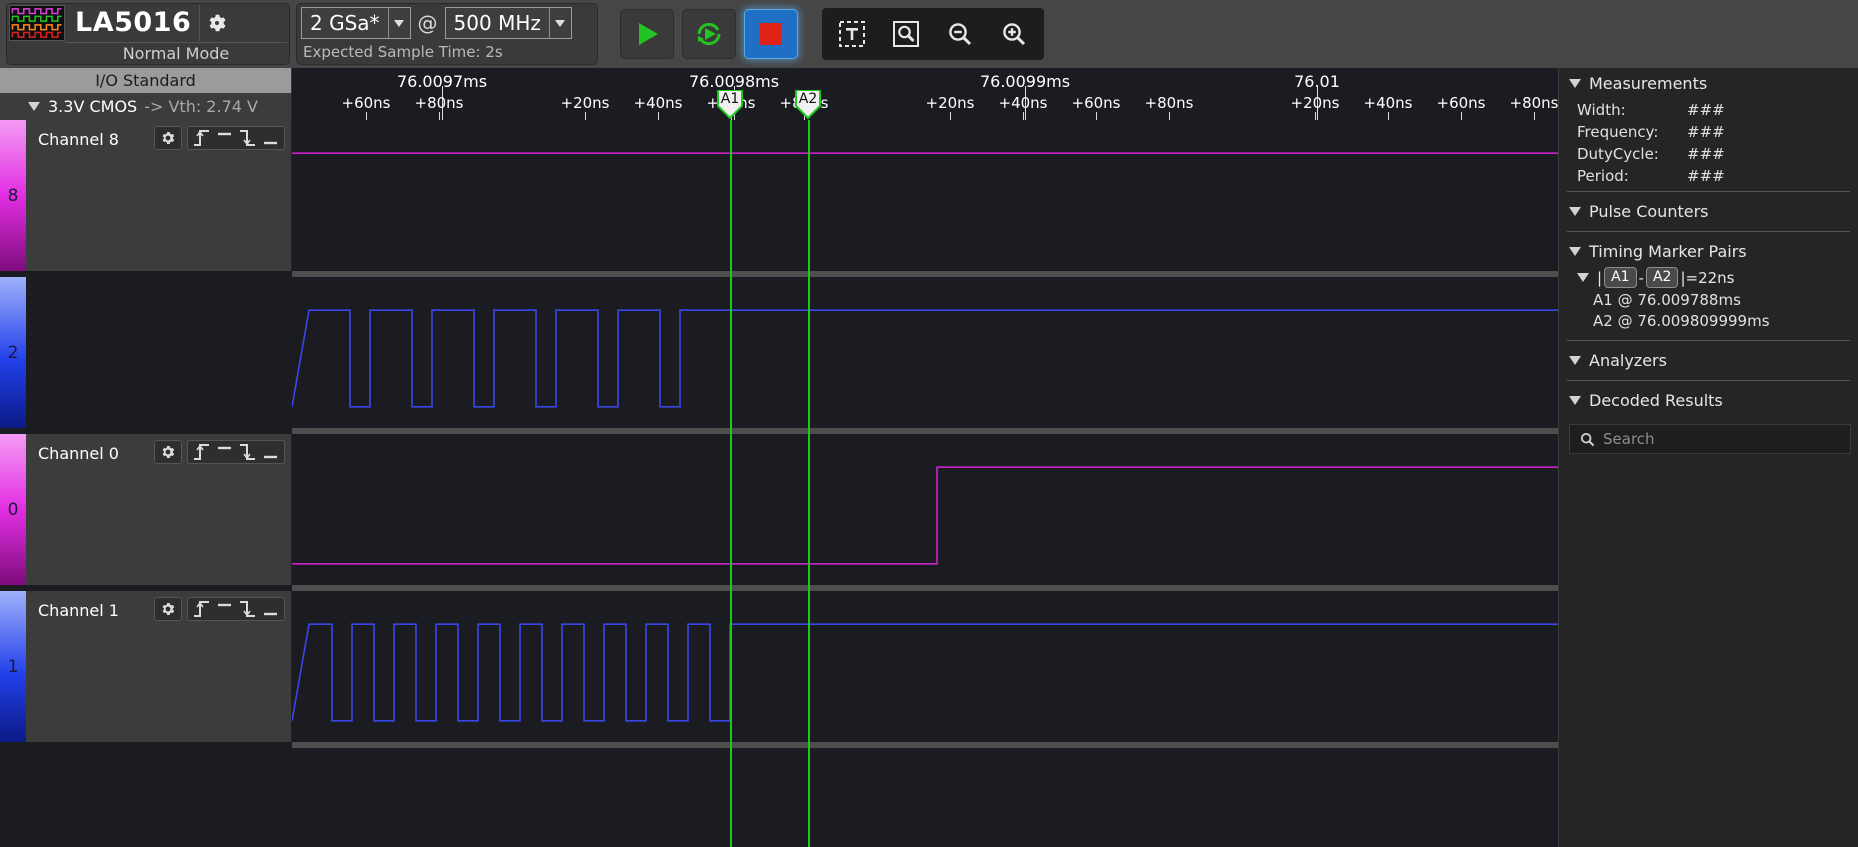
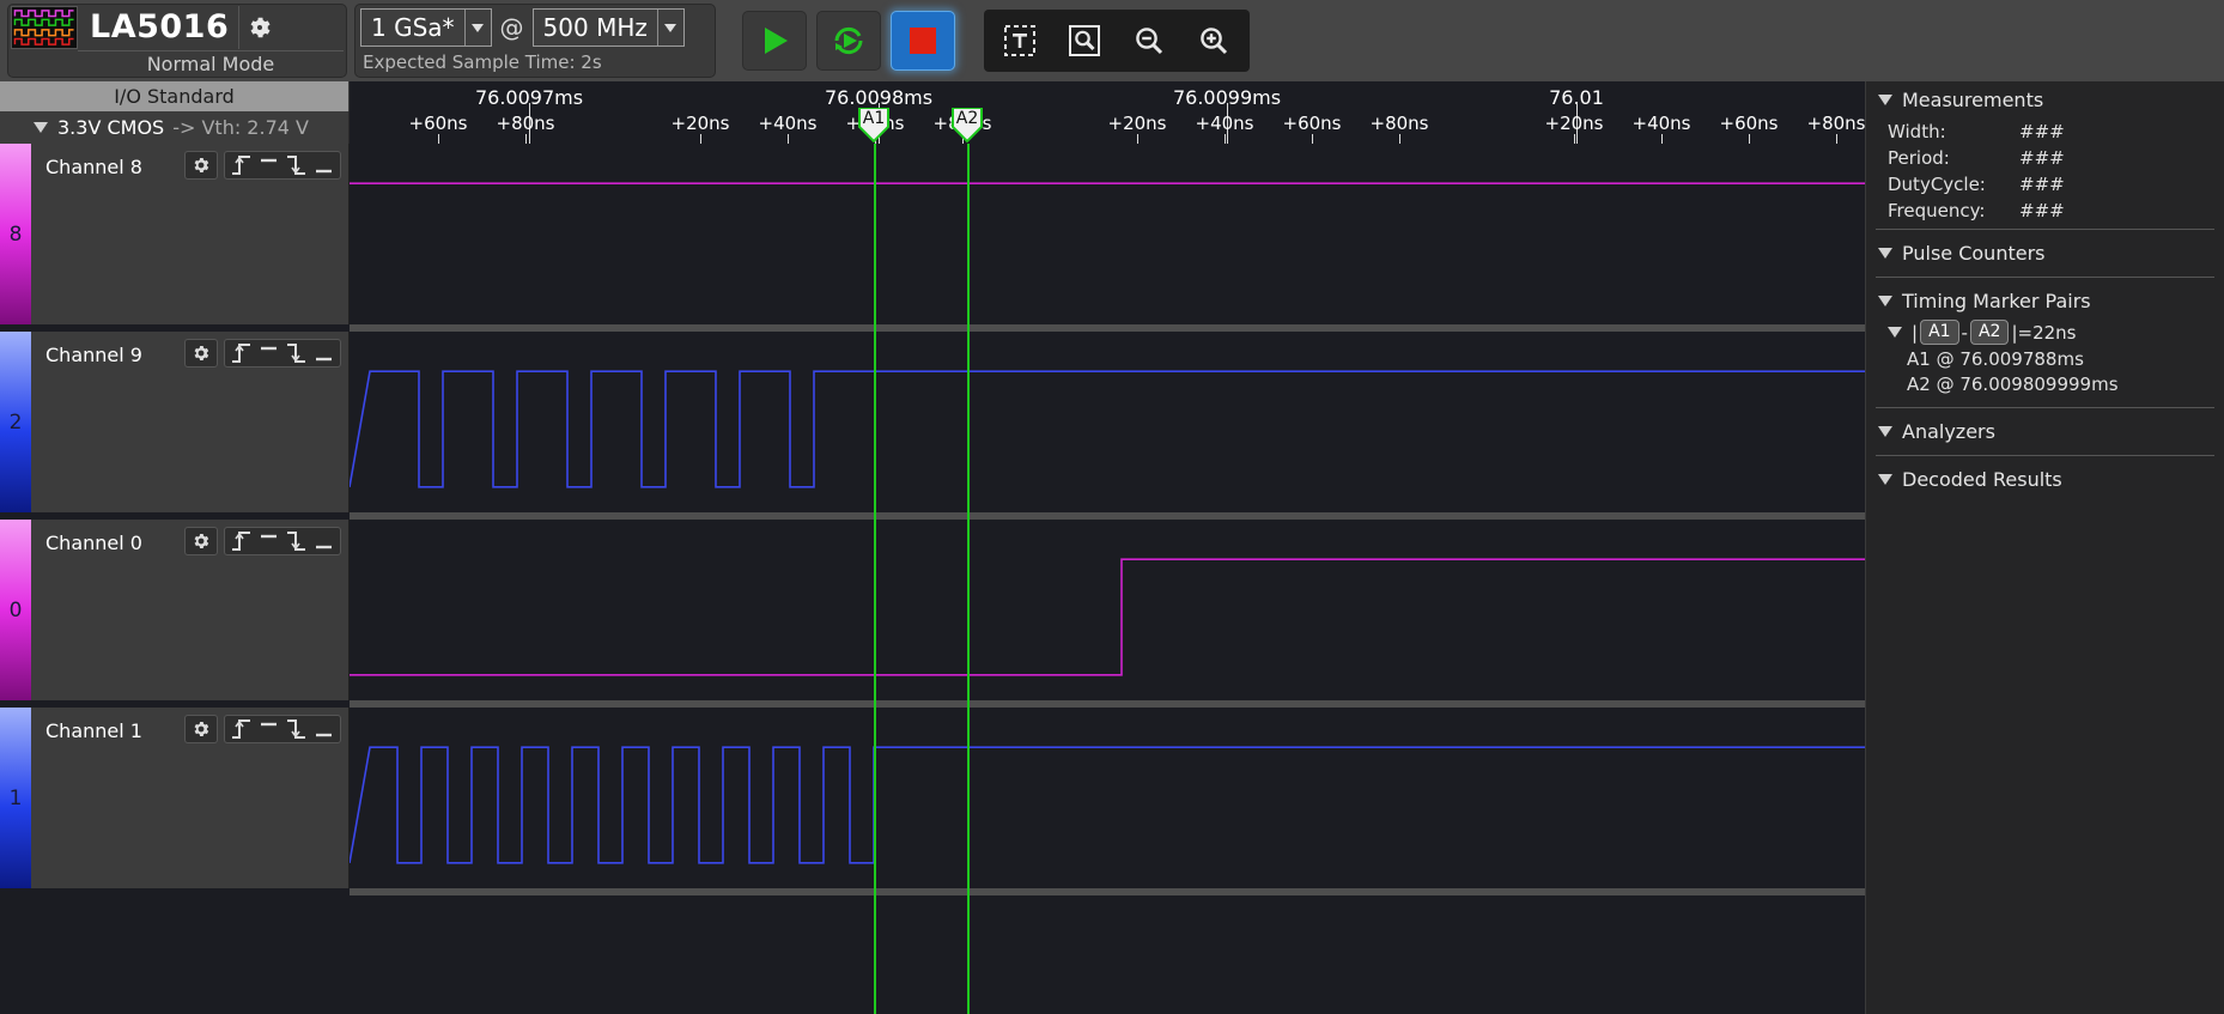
  LA5016
  Normal Mode
- 2 GSa*
+ 1 GSa*
  @
  500 MHz
  Expected Sample Time: 2s
  I/O Standard
  3.3V CMOS
  -> Vth: 2.74 V
  76.0097ms
  76.0098ms
  76.0099ms
  76.01
  +60ns
  +80ns
  +20ns
  +40ns
  +20ns
  +40ns
  +60ns
  +80ns
  +20ns
  +40ns
  +60ns
  +80ns
  A1
  A2
  8
  Channel 8
  2
+ Channel 9
  0
  Channel 0
  1
  Channel 1
  Measurements
  Width:
  ###
- Frequency:
+ Period:
  ###
  DutyCycle:
  ###
- Period:
+ Frequency:
  ###
  Pulse Counters
  Timing Marker Pairs
  |
  A1
  -
  A2
  |=22ns
  A1 @ 76.009788ms
  A2 @ 76.009809999ms
  Analyzers
  Decoded Results
- Search
